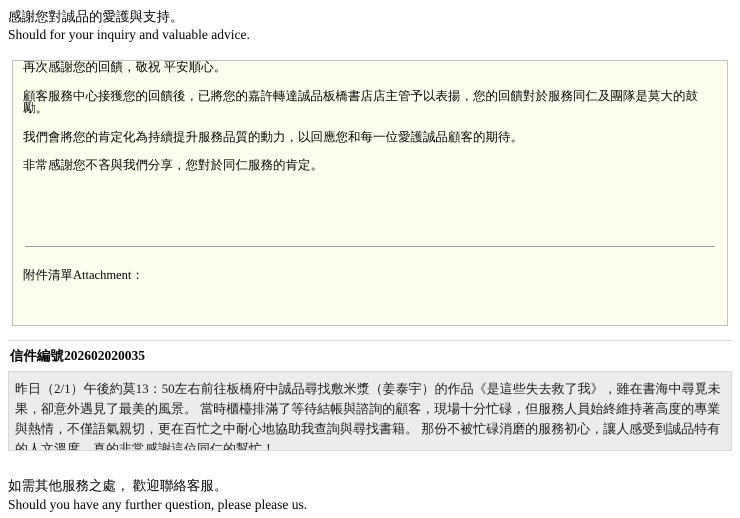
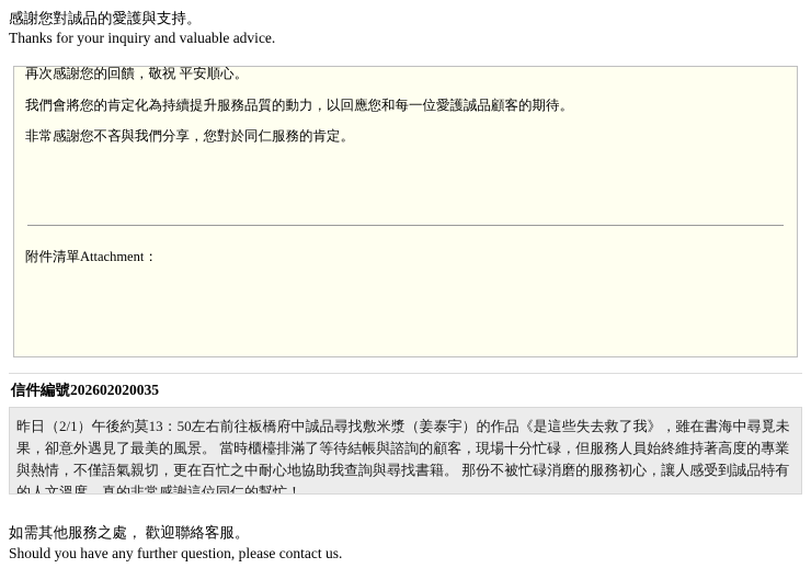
  感謝您對誠品的愛護與支持。
- Should for your inquiry and valuable advice.
+ Thanks for your inquiry and valuable advice.
  再次感謝您的回饋，敬祝 平安順心。
- 顧客服務中心接獲您的回饋後，已將您的嘉許轉達誠品板橋書店店主管予以表揚，您的回饋對於服務同仁及團隊是莫大的鼓勵。
  我們會將您的肯定化為持續提升服務品質的動力，以回應您和每一位愛護誠品顧客的期待。
  非常感謝您不吝與我們分享，您對於同仁服務的肯定。
  附件清單Attachment：
  信件編號202602020035
  昨日（2/1）午後約莫13：50左右前往板橋府中誠品尋找敷米漿（姜泰宇）的作品《是這些失去救了我》，雖在書海中尋覓未果，卻意外遇見了最美的風景。 當時櫃檯排滿了等待結帳與諮詢的顧客，現場十分忙碌，但服務人員始終維持著高度的專業與熱情，不僅語氣親切，更在百忙之中耐心地協助我查詢與尋找書籍。 那份不被忙碌消磨的服務初心，讓人感受到誠品特有的人文溫度，真的非常感謝這位同仁的幫忙！
  如需其他服務之處， 歡迎聯絡客服。
- Should you have any further question, please please us.
+ Should you have any further question, please contact us.
